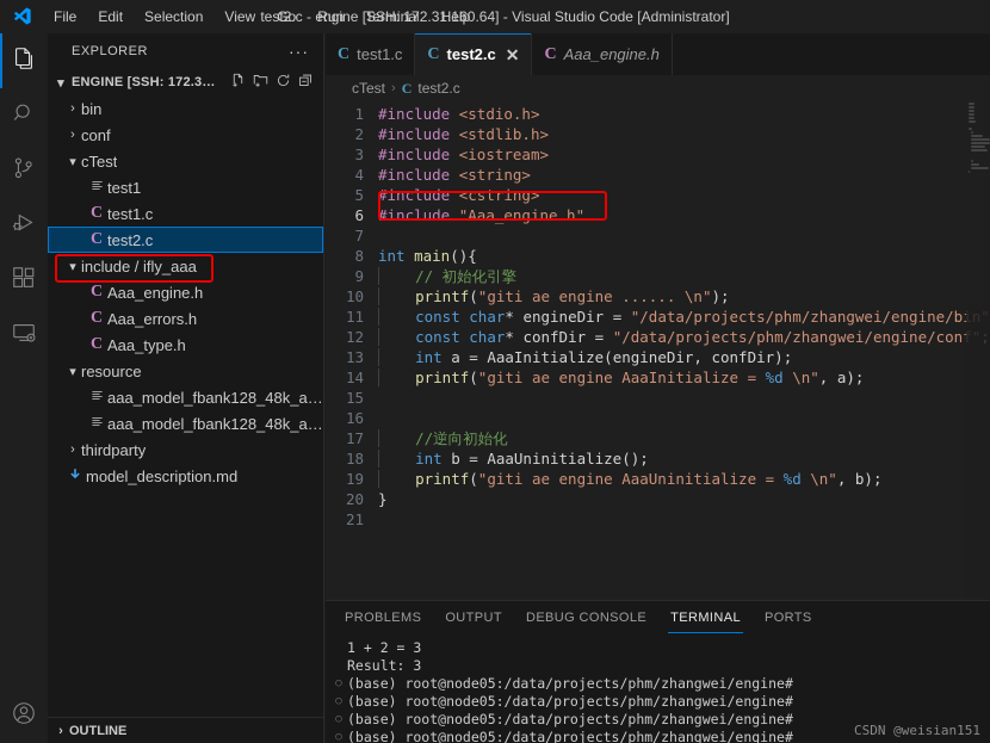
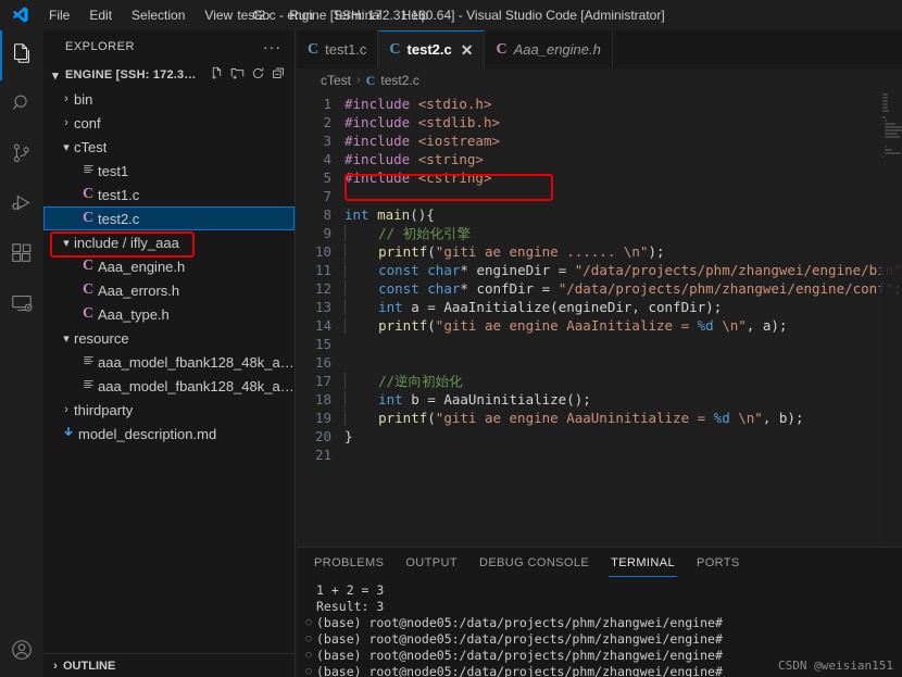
  File
  Edit
  Selection
  View
  Go
  Run
  Terminal
  Help
  test2.c - engine [SSH: 172.31.160.64] - Visual Studio Code [Administrator]
  EXPLORER
  ···
  ▾
  ENGINE [SSH: 172.31.1
  ›
  bin
  ›
  conf
  ▾
  cTest
  test1
  C
  test1.c
  C
  test2.c
  ▾
  include / ifly_aaa
  C
  Aaa_engine.h
  C
  Aaa_errors.h
  C
  Aaa_type.h
  ▾
  resource
  aaa_model_fbank128_48k_ae_
  aaa_model_fbank128_48k_ae_
  ›
  thirdparty
  model_description.md
  ›
  OUTLINE
  C
  test1.c
  C
  test2.c
  ✕
  C
  Aaa_engine.h
  cTest
  ›
  C
  test2.c
  1
  #include <stdio.h>
  2
  #include <stdlib.h>
  3
  #include <iostream>
  4
  #include <string>
  5
  #include <cstring>
- 6
- #include "Aaa_engine.h"
  7
  8
  int main(){
  9
  // 初始化引擎
  10
  printf("giti ae engine ...... \n");
  11
  const char* engineDir = "/data/projects/phm/zhangwei/engine/bin"
  12
  const char* confDir = "/data/projects/phm/zhangwei/engine/conf";
  13
  int a = AaaInitialize(engineDir, confDir);
  14
  printf("giti ae engine AaaInitialize = %d \n", a);
  15
  16
  17
  //逆向初始化
  18
  int b = AaaUninitialize();
  19
  printf("giti ae engine AaaUninitialize = %d \n", b);
  20
  }
  21
  PROBLEMS
  OUTPUT
  DEBUG CONSOLE
  TERMINAL
  PORTS
  1 + 2 = 3
  Result: 3
  ○
  (base) root@node05:/data/projects/phm/zhangwei/engine#
  ○
  (base) root@node05:/data/projects/phm/zhangwei/engine#
  ○
  (base) root@node05:/data/projects/phm/zhangwei/engine#
  ○
  (base) root@node05:/data/projects/phm/zhangwei/engine#
  CSDN @weisian151
